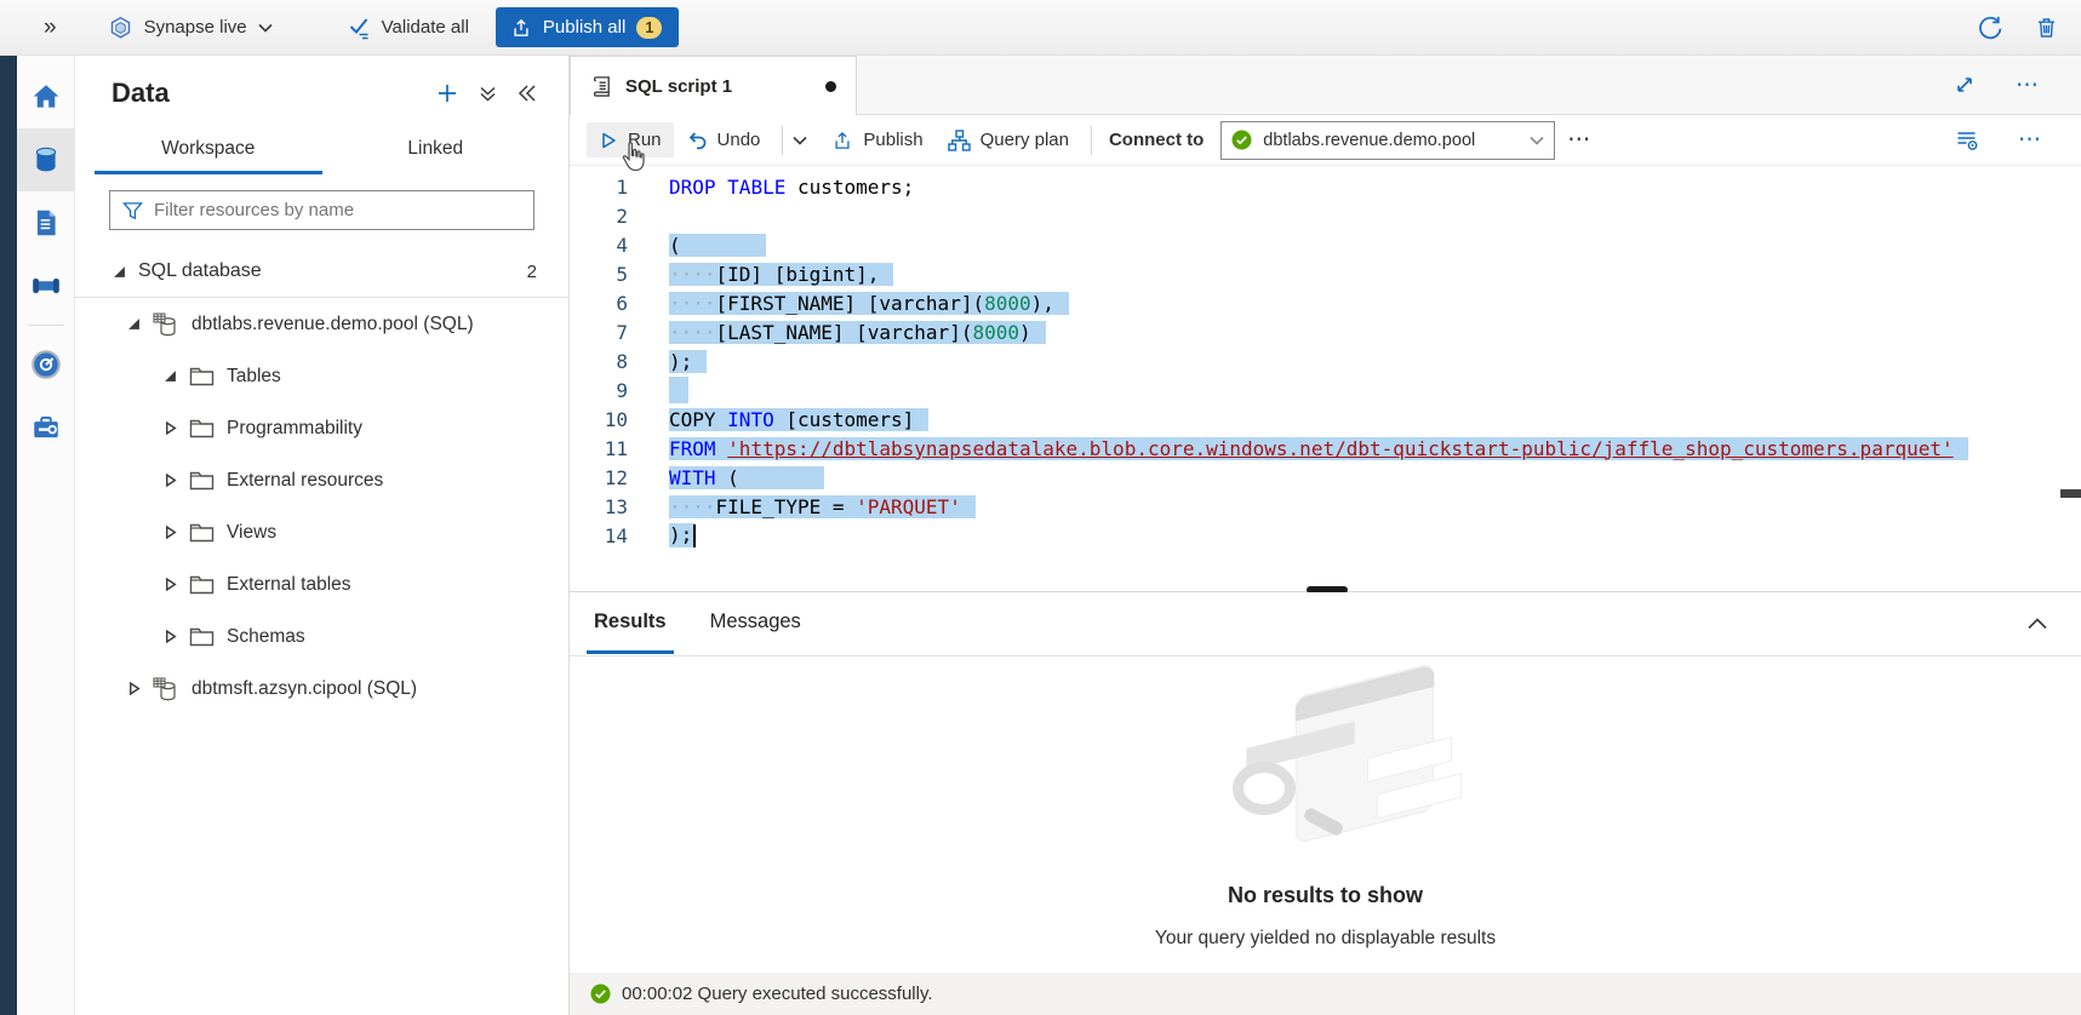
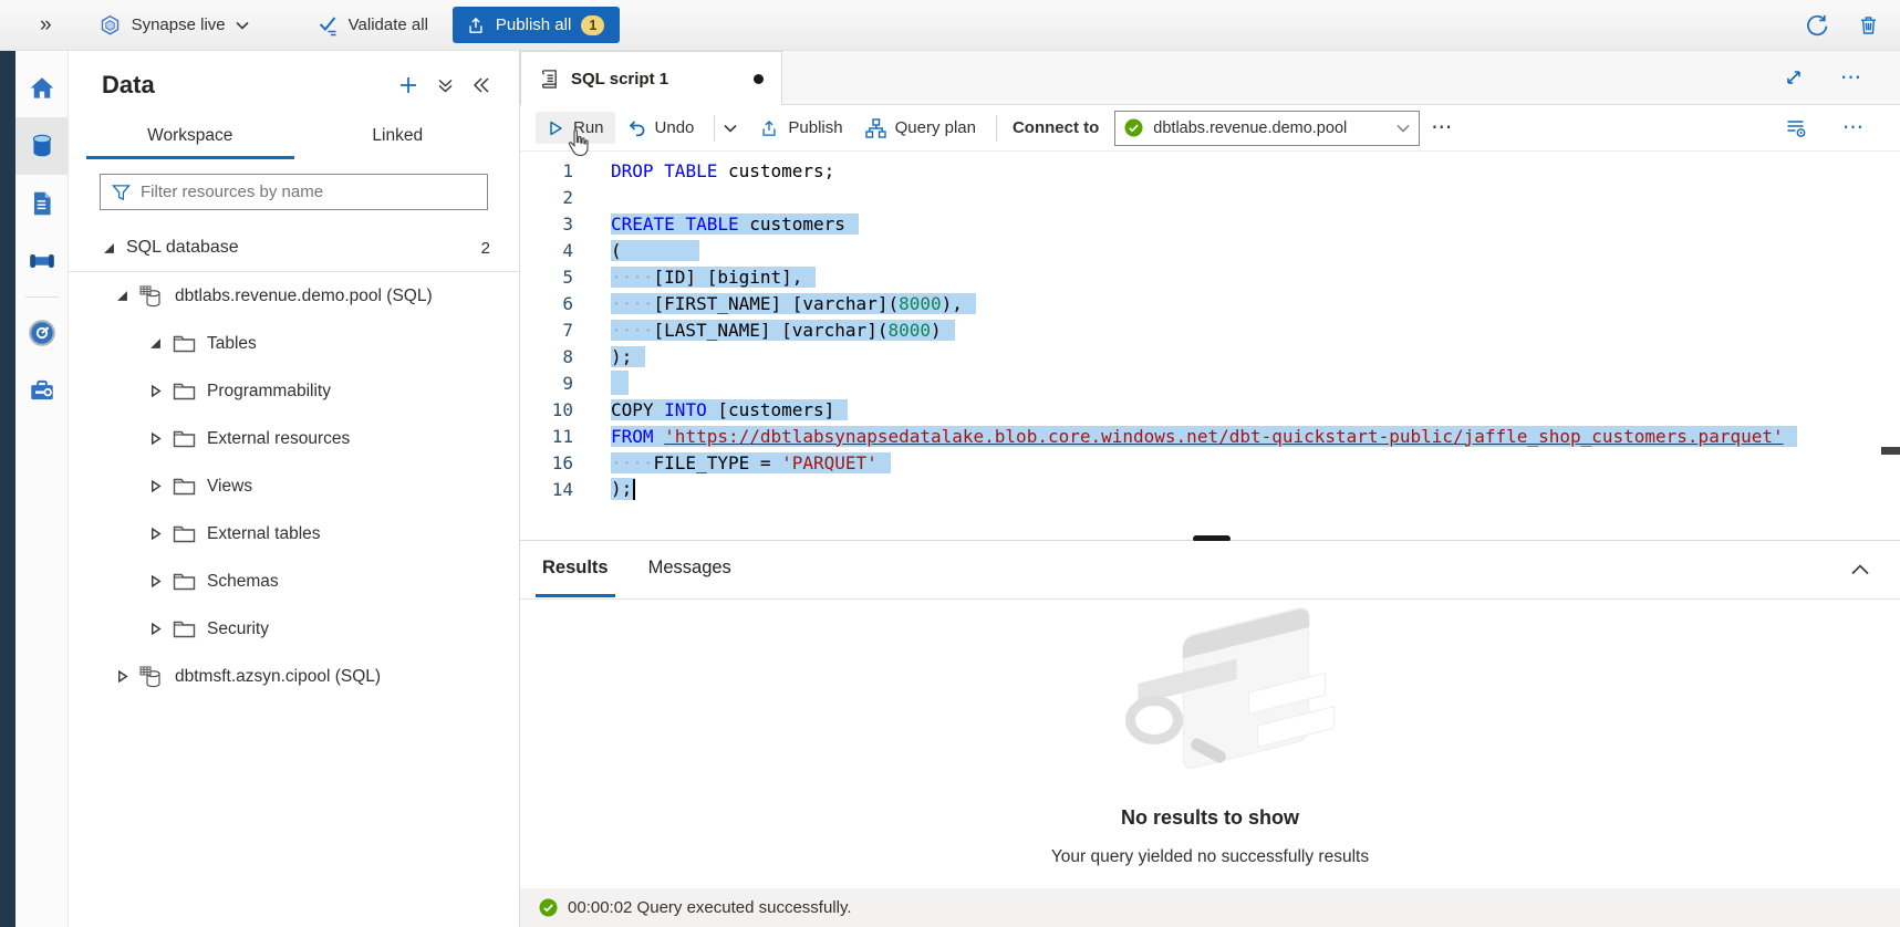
  »
  Synapse live
  Validate all
  Publish all
  1
  Data
  Workspace
  Linked
  Filter resources by name
  SQL database
  2
  dbtlabs.revenue.demo.pool (SQL)
  Tables
  Programmability
  External resources
  Views
  External tables
  Schemas
+ Security
  dbtmsft.azsyn.cipool (SQL)
  SQL script 1
  ⋯
  Run
  Undo
  Publish
  Query plan
  Connect to
  dbtlabs.revenue.demo.pool
  ⋯
  ⋯
  1
  DROP TABLE customers;
  2
+ 3
+ CREATE TABLE customers
  4
  (
  5
  ····[ID] [bigint],
  6
  ····[FIRST_NAME] [varchar](8000),
  7
  ····[LAST_NAME] [varchar](8000)
  8
  );
  9
  10
  COPY INTO [customers]
  11
  FROM 'https://dbtlabsynapsedatalake.blob.core.windows.net/dbt-quickstart-public/jaffle_shop_customers.parquet'
- 12
- WITH (
- 13
+ 16
  ····FILE_TYPE = 'PARQUET'
  14
  );
  Results
  Messages
  No results to show
- Your query yielded no displayable results
+ Your query yielded no successfully results
  00:00:02 Query executed successfully.
